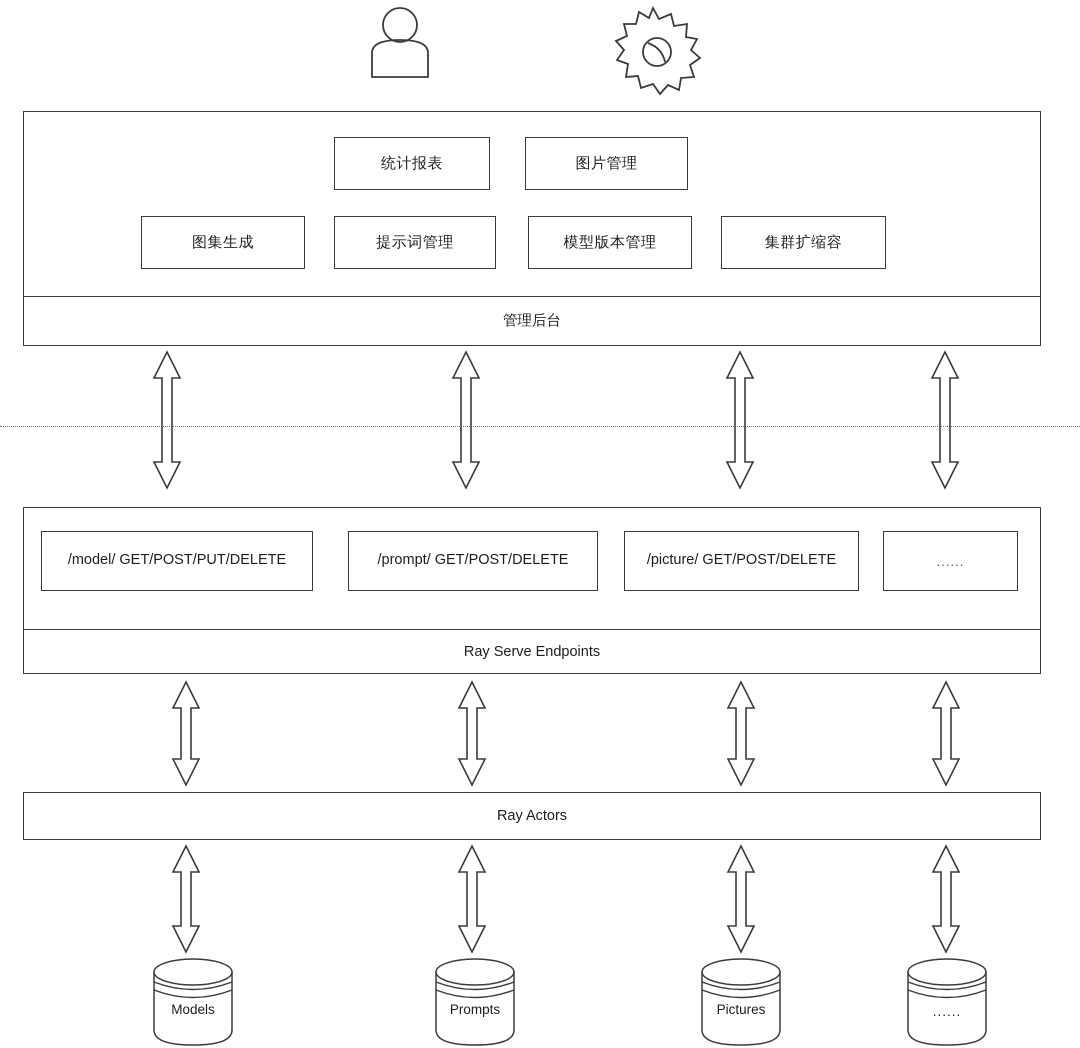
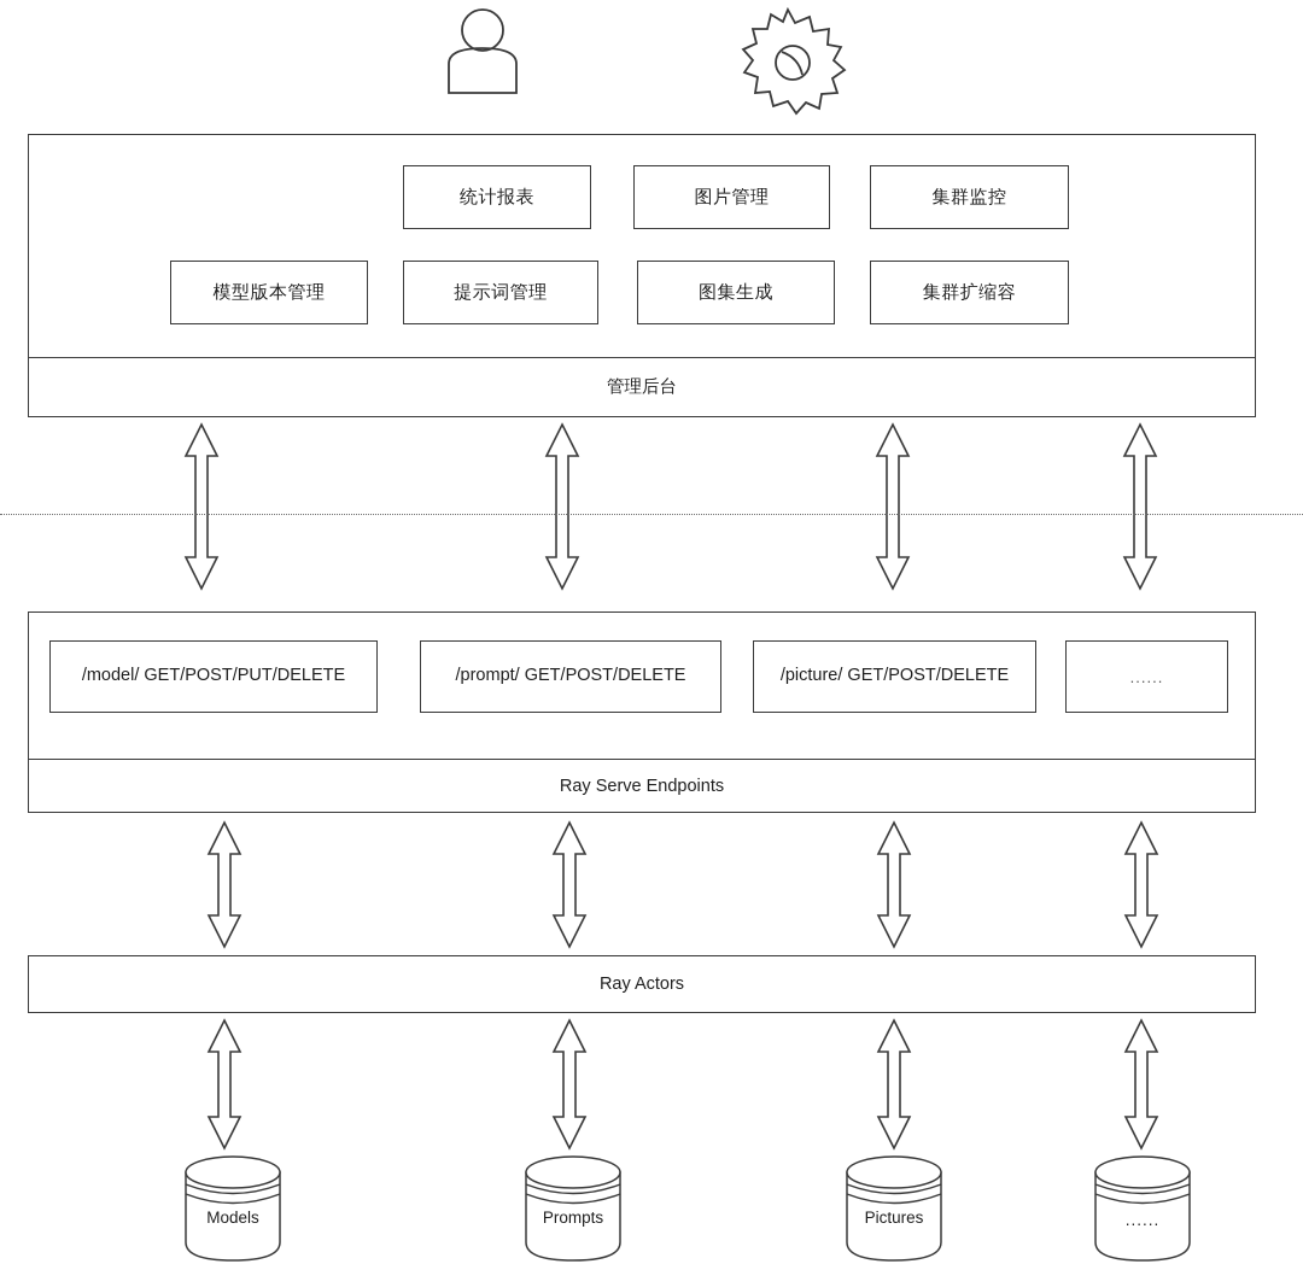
  统计报表
  图片管理
+ 集群监控
- 图集生成
+ 模型版本管理
  提示词管理
- 模型版本管理
+ 图集生成
  集群扩缩容
  管理后台
  /model/ GET/POST/PUT/DELETE
  /prompt/ GET/POST/DELETE
  /picture/ GET/POST/DELETE
  ......
  Ray Serve Endpoints
  Ray Actors
  Models
  Prompts
  Pictures
  ......
